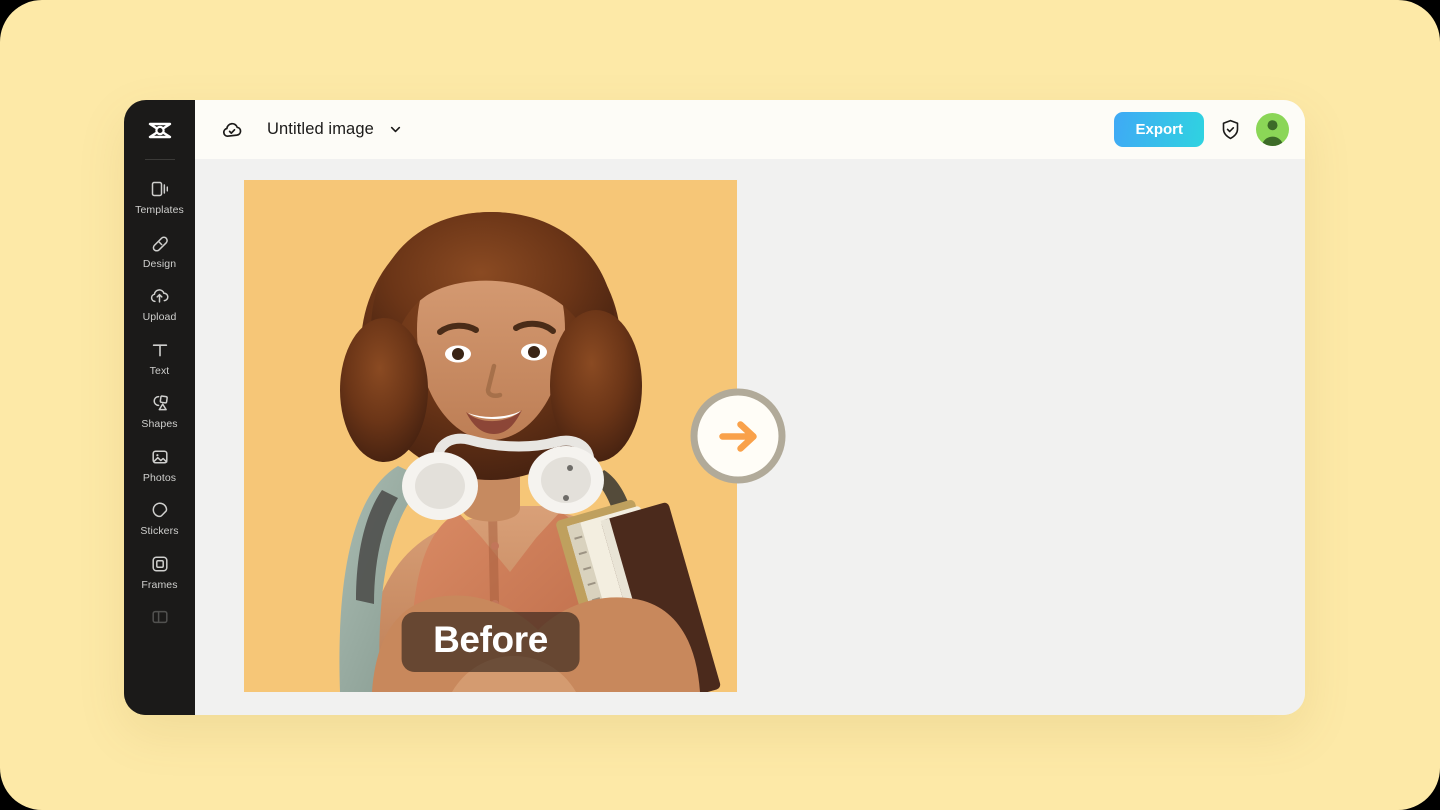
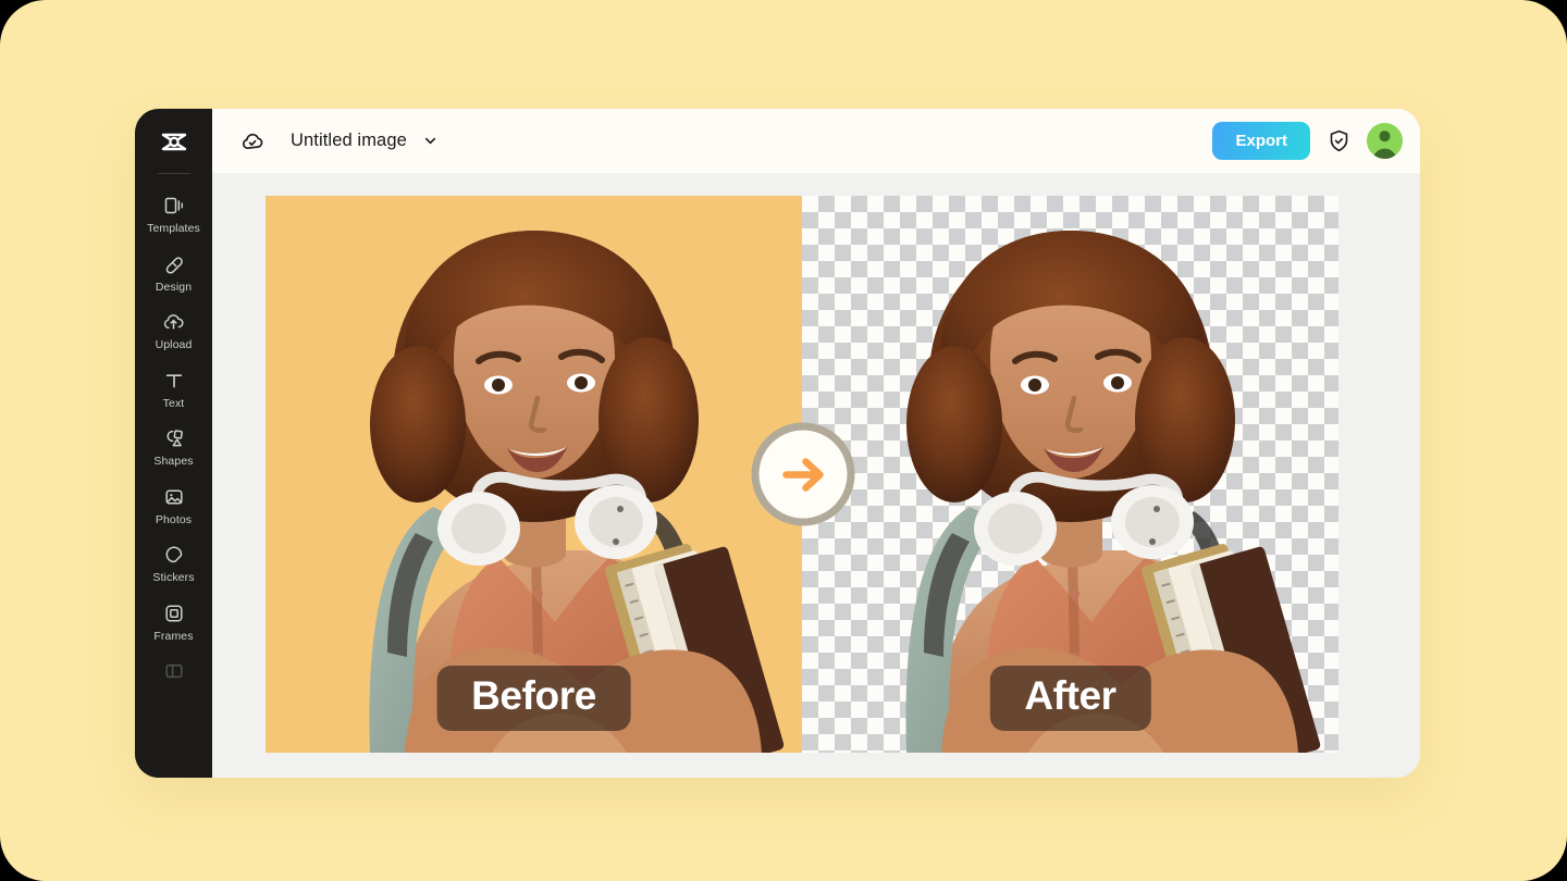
  Templates
  Design
  Upload
  Text
  Shapes
  Photos
  Stickers
  Frames
  Untitled image
  Export
  Before
+ After
